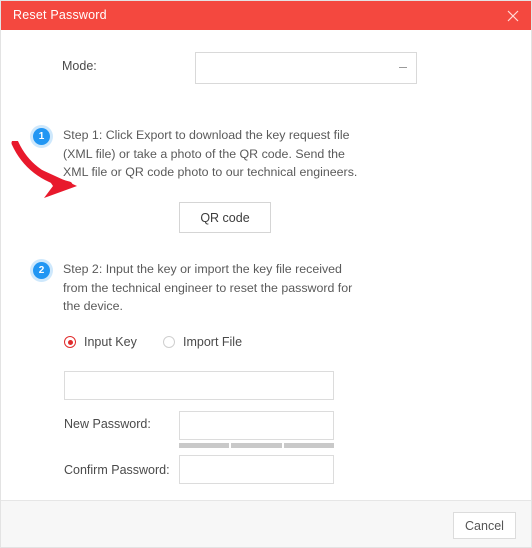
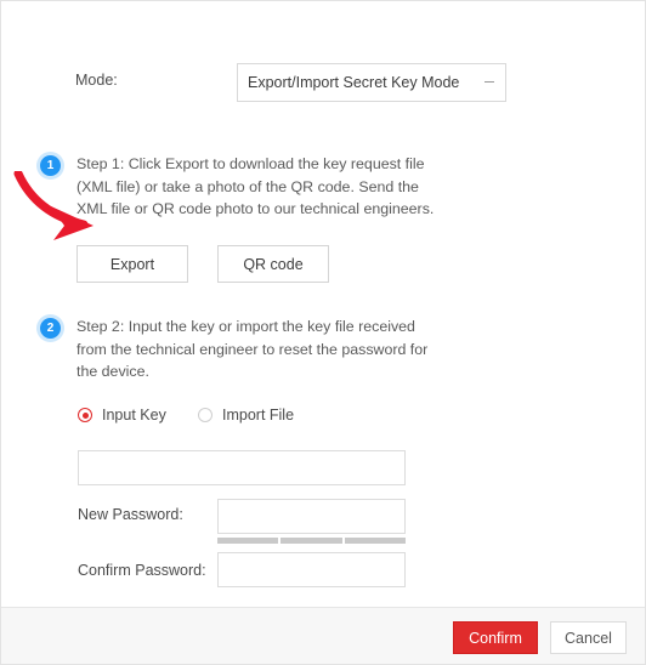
- Reset Password
  Mode:
+ Export/Import Secret Key Mode
  1
  Step 1: Click Export to download the key request file (XML file) or take a photo of the QR code. Send the XML file or QR code photo to our technical engineers.
+ Export
  QR code
  2
  Step 2: Input the key or import the key file received from the technical engineer to reset the password for the device.
  Input Key
  Import File
  New Password:
  Confirm Password:
+ Confirm
  Cancel
